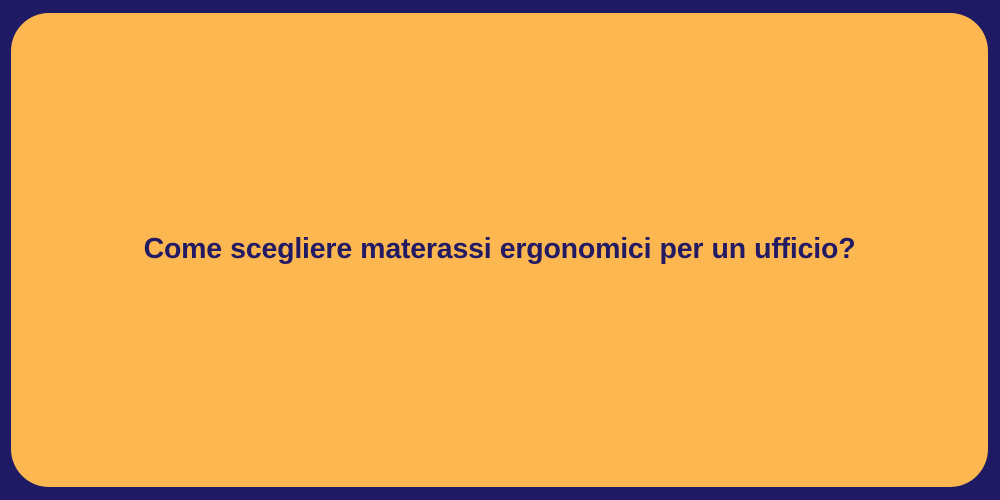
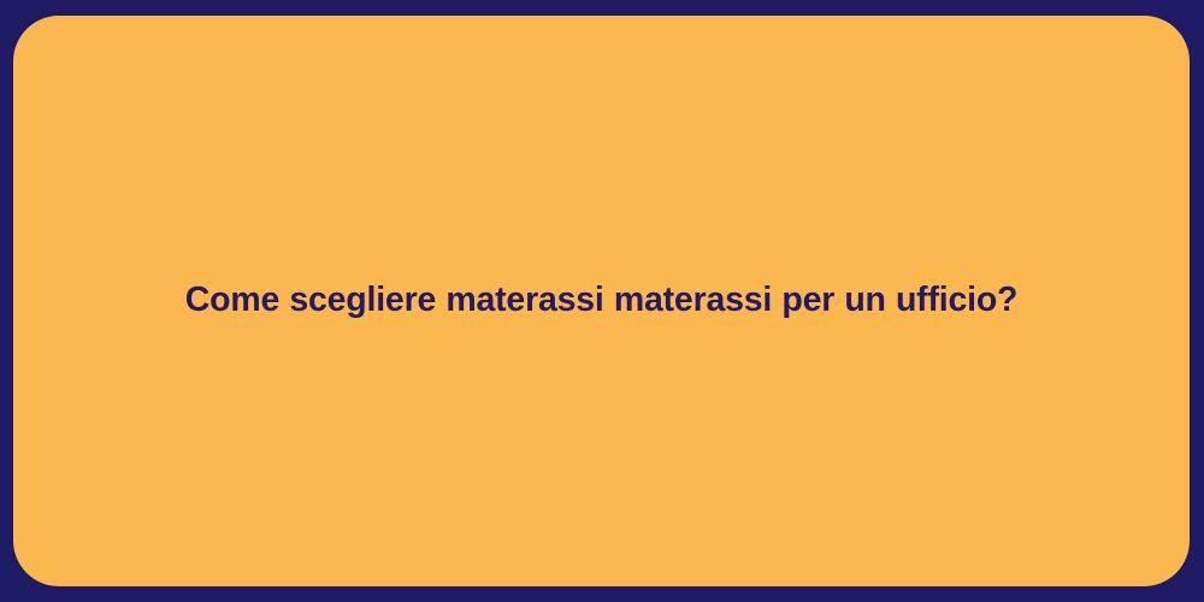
- Come scegliere materassi ergonomici per un ufficio?
+ Come scegliere materassi materassi per un ufficio?
